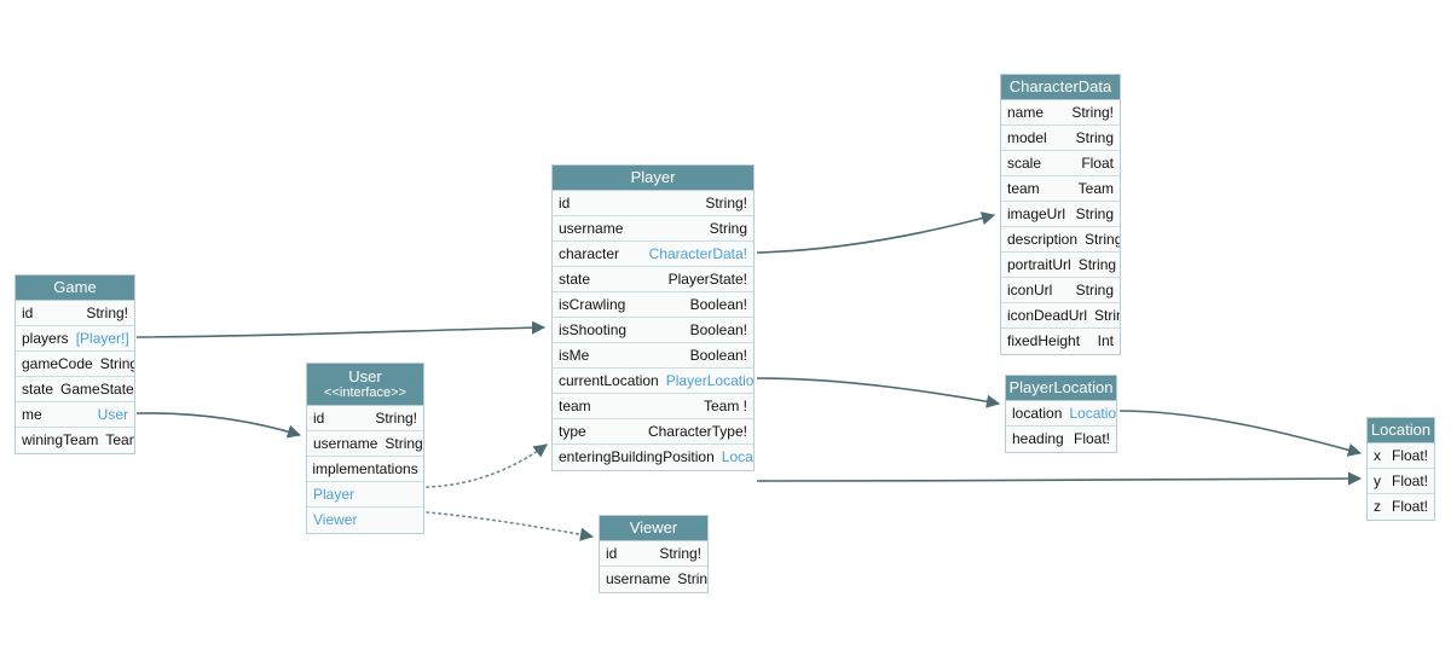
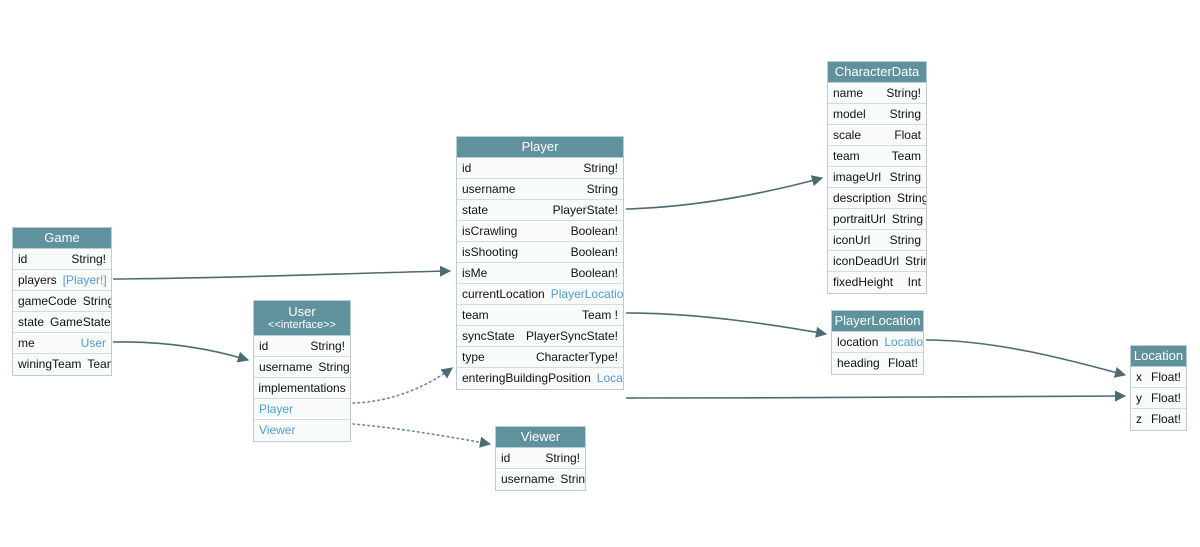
  Game
  id
  String!
  players
  [Player!]
  gameCode
  String
  state
  GameState
  me
  User
  winingTeam
  Tea
  User
  <<interface>>
  id
  String!
  username
  String
  implementations
  Player
  Viewer
  Player
  id
  String!
  username
  String
- character
- CharacterData!
  state
  PlayerState!
  isCrawling
  Boolean!
  isShooting
  Boolean!
  isMe
  Boolean!
  currentLocation
  PlayerLocatio
  team
  Team !
+ syncState
+ PlayerSyncState!
  type
  CharacterType!
  enteringBuildingPosition
  Viewer
  id
  String!
  username
  Strin
  CharacterData
  name
  String!
  model
  String
  scale
  Float
  team
  Team
  imageUrl
  String
  description
  String
  portraitUrl
  String
  iconUrl
  String
  iconDeadUrl
  fixedHeight
  Int
  PlayerLocation
  location
  Locatio
  heading
  Float!
  Location
  x
  Float!
  y
  Float!
  z
  Float!
